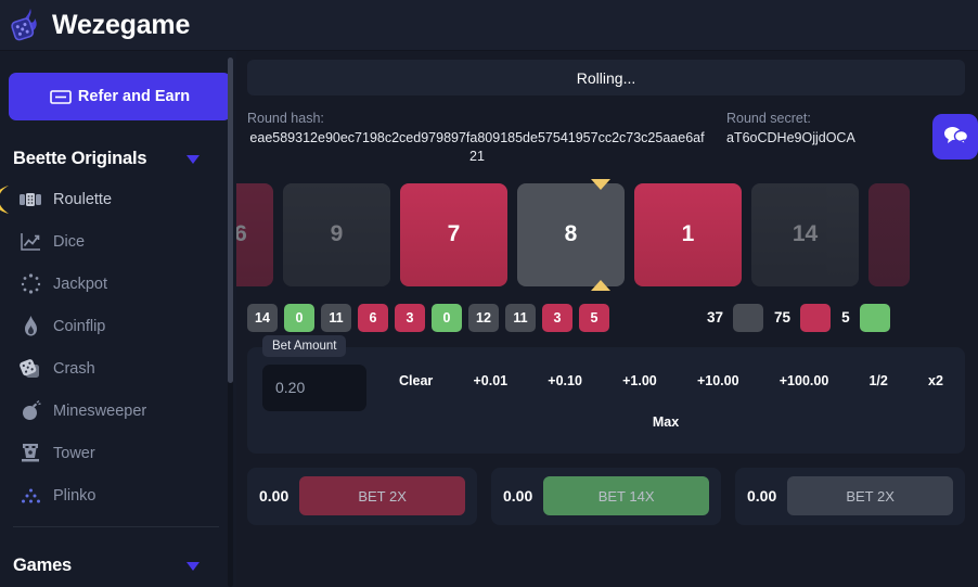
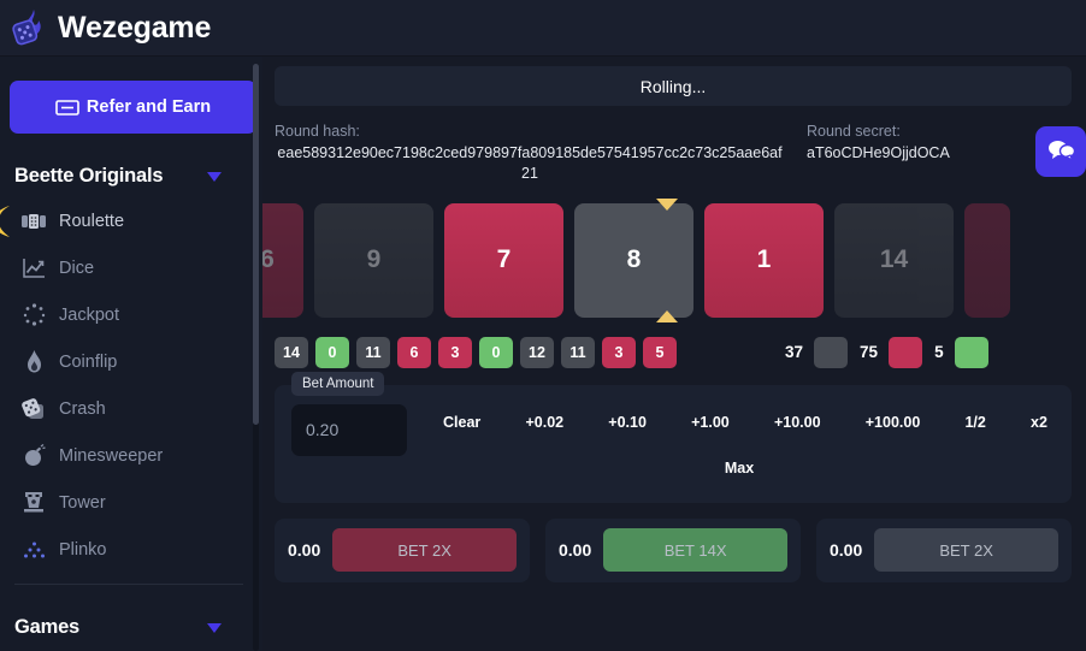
  Wezegame
  Refer and Earn
  Beette Originals
  Roulette
  Dice
  Jackpot
  Coinflip
  Crash
  Minesweeper
  Tower
  Plinko
  Games
  Rolling...
  Round hash:
  eae589312e90ec7198c2ced979897fa809185de57541957cc2c73c25aae6af21
  Round secret:
  aT6oCDHe9OjjdOCA
  6
  9
  7
  8
  1
  14
  14
  0
  11
  6
  3
  0
  12
  11
  3
  5
  37
  75
  5
  Bet Amount
  0.20
  Clear
- +0.01
+ +0.02
  +0.10
  +1.00
  +10.00
  +100.00
  1/2
  x2
  Max
  0.00
  BET 2X
  0.00
  BET 14X
  0.00
  BET 2X
